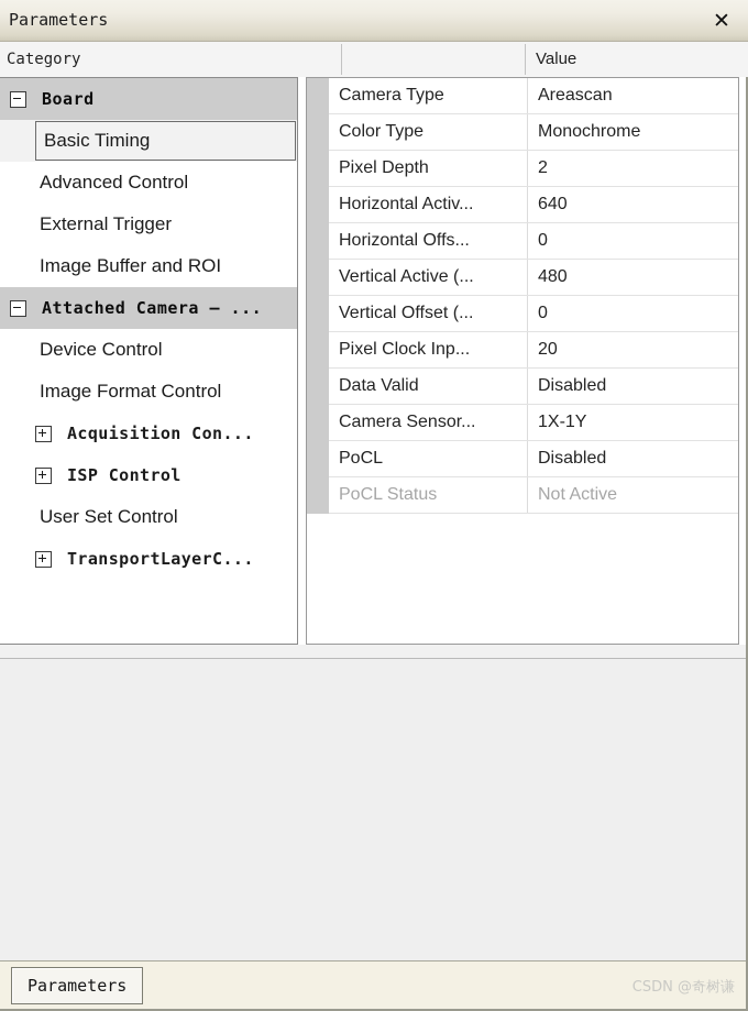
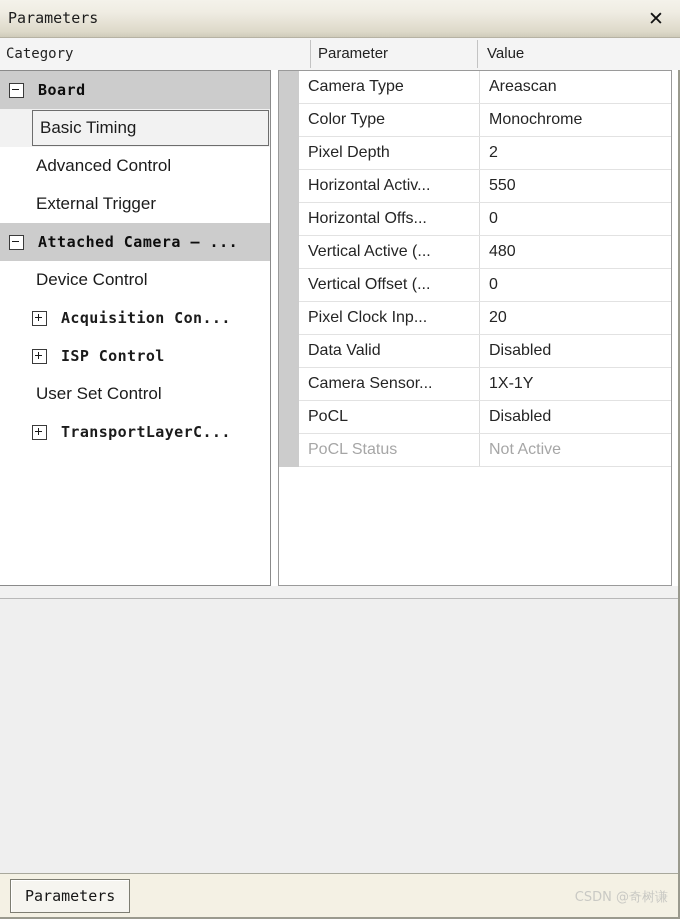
  Parameters
  ✕
  Category
+ Parameter
  Value
  Board
  Basic Timing
  Advanced Control
  External Trigger
- Image Buffer and ROI
  Attached Camera — ...
  Device Control
- Image Format Control
  Acquisition Con...
  ISP Control
  User Set Control
  TransportLayerC...
  Camera Type
  Areascan
  Color Type
  Monochrome
  Pixel Depth
  2
  Horizontal Activ...
- 640
+ 550
  Horizontal Offs...
  0
  Vertical Active (...
  480
  Vertical Offset (...
  0
  Pixel Clock Inp...
  20
  Data Valid
  Disabled
  Camera Sensor...
  1X-1Y
  PoCL
  Disabled
  PoCL Status
  Not Active
  Parameters
  CSDN @奇树谦
